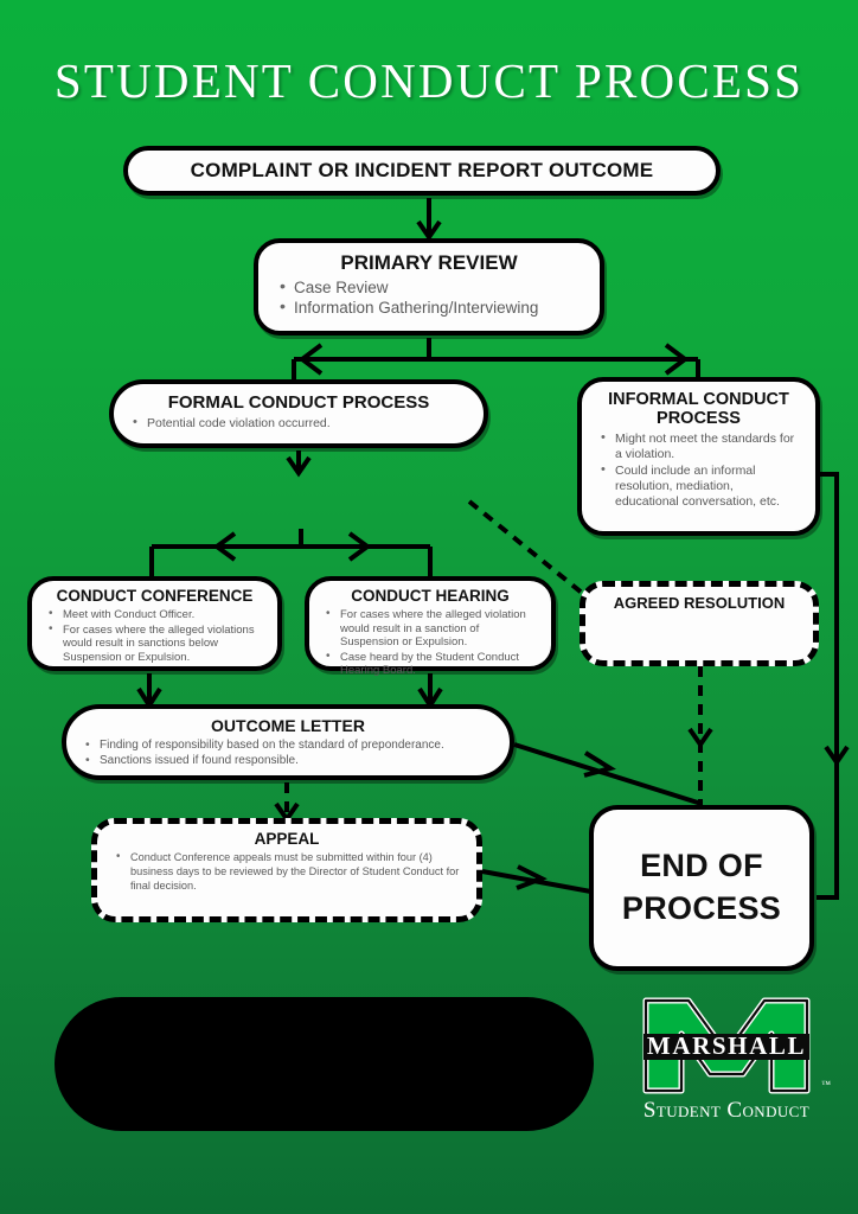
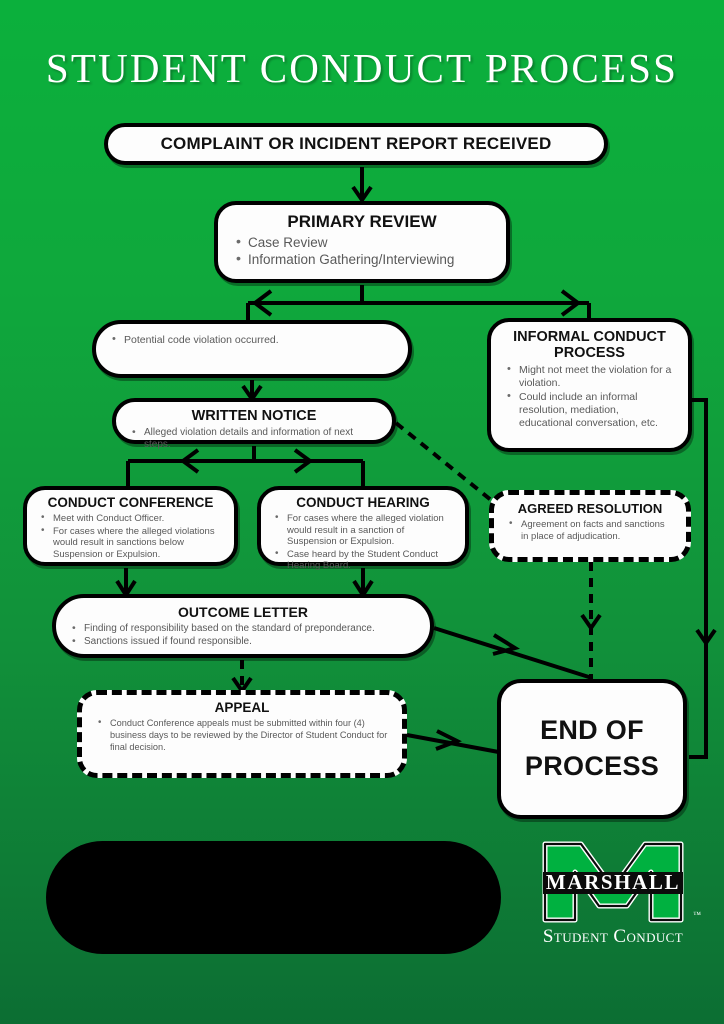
  STUDENT CONDUCT PROCESS
- COMPLAINT OR INCIDENT REPORT OUTCOME
+ COMPLAINT OR INCIDENT REPORT RECEIVED
  PRIMARY REVIEW
  Case Review
  Information Gathering/Interviewing
- FORMAL CONDUCT PROCESS
  Potential code violation occurred.
  INFORMAL CONDUCT PROCESS
- Might not meet the standards for a violation.
+ Might not meet the violation for a violation.
  Could include an informal resolution, mediation, educational conversation, etc.
+ WRITTEN NOTICE
+ Alleged violation details and information of next steps.
  CONDUCT CONFERENCE
  Meet with Conduct Officer.
  For cases where the alleged violations would result in sanctions below Suspension or Expulsion.
  CONDUCT HEARING
  For cases where the alleged violation would result in a sanction of Suspension or Expulsion.
  Case heard by the Student Conduct Hearing Board.
  AGREED RESOLUTION
+ Agreement on facts and sanctions in place of adjudication.
  OUTCOME LETTER
  Finding of responsibility based on the standard of preponderance.
  Sanctions issued if found responsible.
  APPEAL
  Conduct Conference appeals must be submitted within four (4) business days to be reviewed by the Director of Student Conduct for final decision.
  END OF
  PROCESS
  MARSHALL
  ™
  Student Conduct
